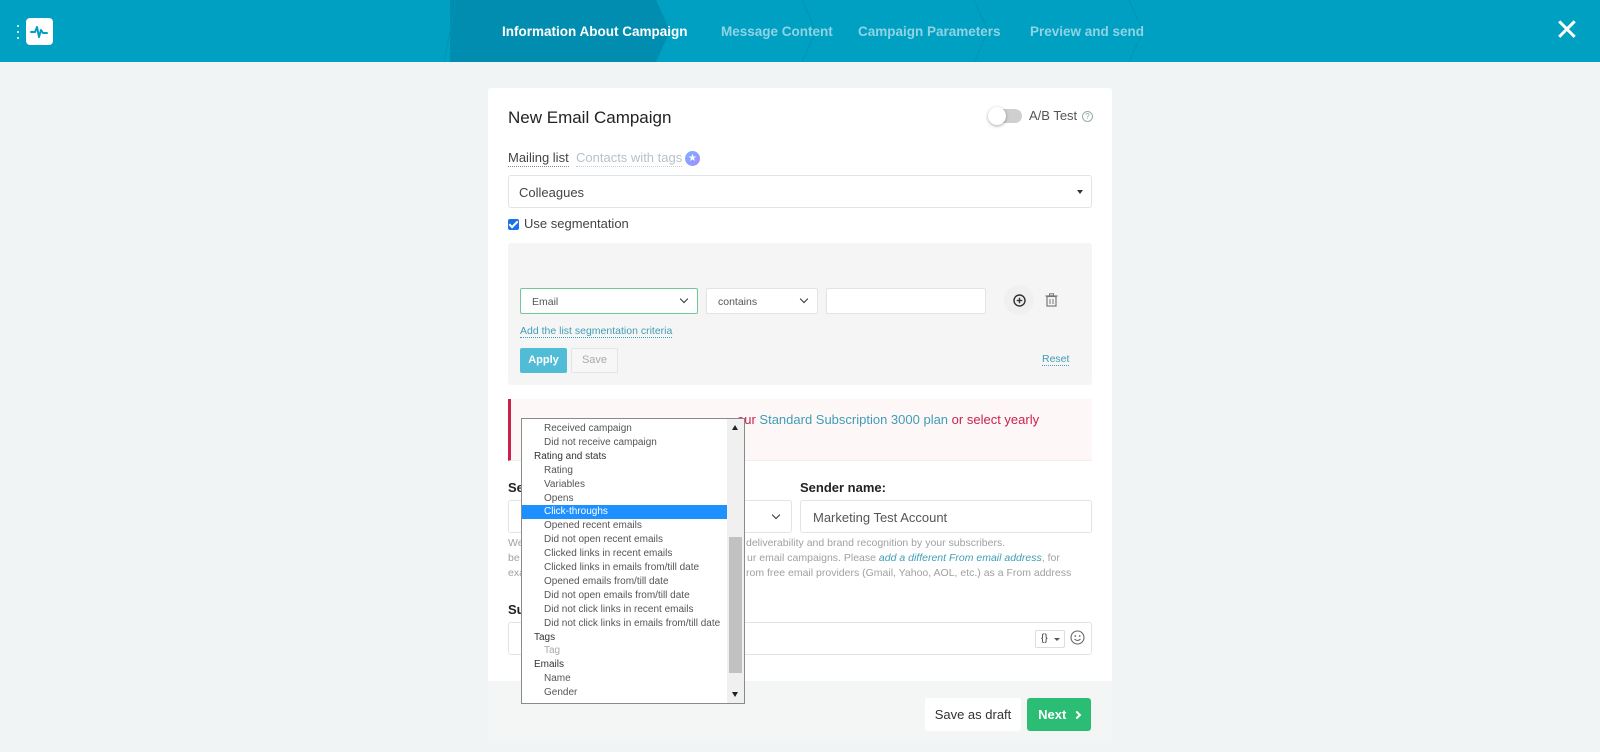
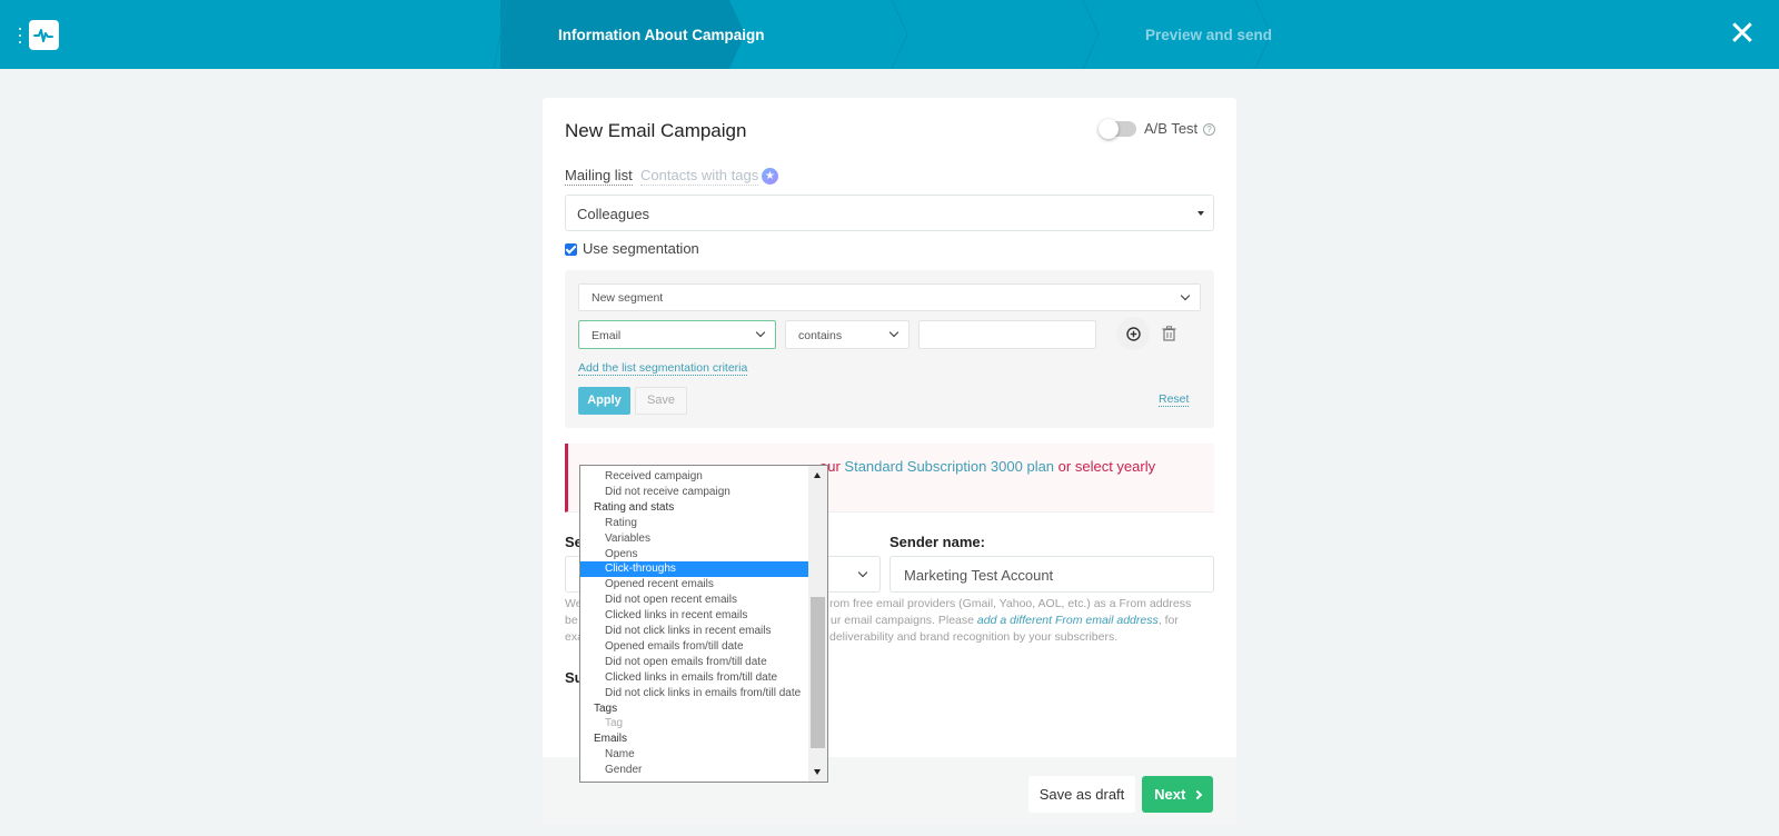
  Information About Campaign
- Message Content
- Campaign Parameters
  Preview and send
  ✕
  New Email Campaign
  A/B Test
  ?
  Mailing list
  Contacts with tags
  ★
  Colleagues
  Use segmentation
+ New segment
  Email
  contains
  Add the list segmentation criteria
  Apply
  Save
  Reset
  ur Standard Subscription 3000 plan or select yearly
  Sender name:
  Marketing Test Account
- deliverability and brand recognition by your subscribers.
+ rom free email providers (Gmail, Yahoo, AOL, etc.) as a From address
  be
  ur email campaigns. Please add a different From email address, for
- rom free email providers (Gmail, Yahoo, AOL, etc.) as a From address
+ deliverability and brand recognition by your subscribers.
- {}
  Save as draft
  Next
  Received campaign
  Did not receive campaign
  Rating and stats
  Rating
  Variables
  Opens
  Click-throughs
  Opened recent emails
  Did not open recent emails
  Clicked links in recent emails
- Clicked links in emails from/till date
+ Did not click links in recent emails
  Opened emails from/till date
  Did not open emails from/till date
- Did not click links in recent emails
+ Clicked links in emails from/till date
  Did not click links in emails from/till date
  Tags
  Tag
  Emails
  Name
  Gender
